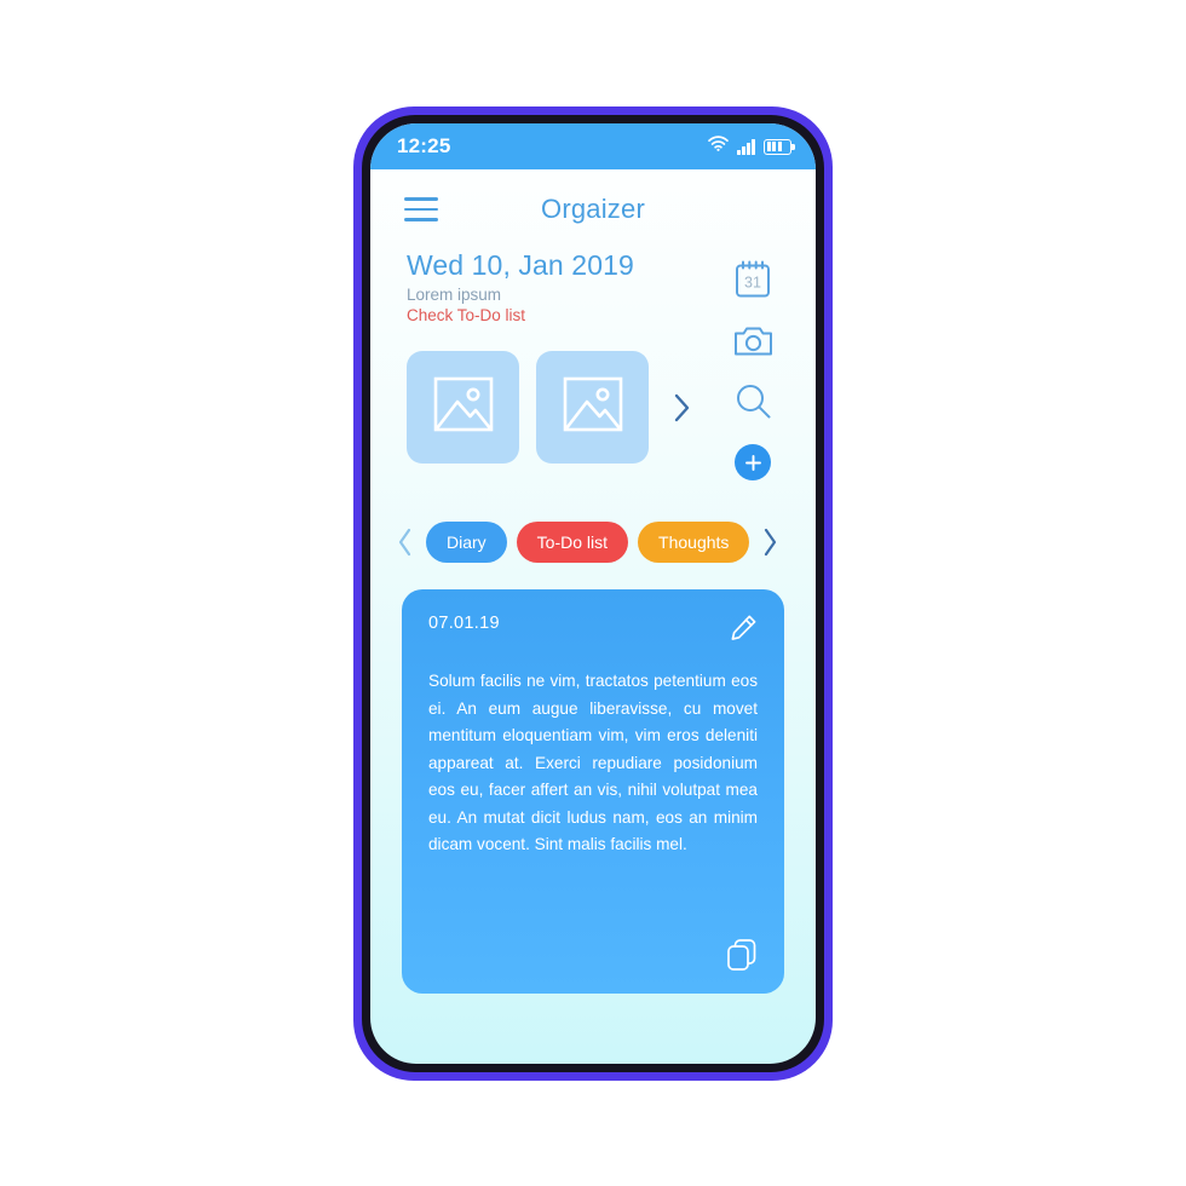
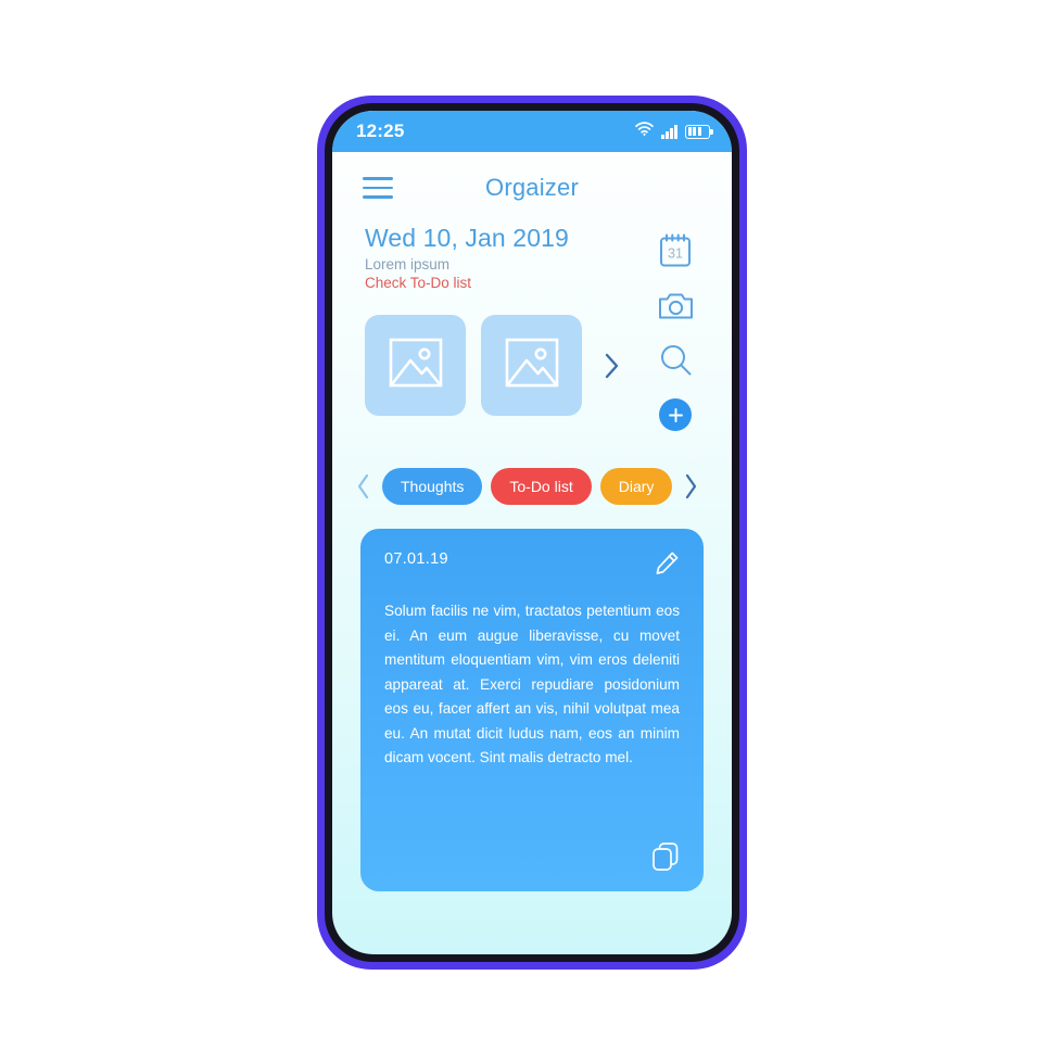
  12:25
  Orgaizer
  Wed 10, Jan 2019
  Lorem ipsum
  Check To-Do list
  31
- Diary
+ Thoughts
  To-Do list
- Thoughts
+ Diary
  07.01.19
- Solum facilis ne vim, tractatos petentium eos ei. An eum augue liberavisse, cu movet mentitum eloquentiam vim, vim eros deleniti appareat at. Exerci repudiare posidonium eos eu, facer affert an vis, nihil volutpat mea eu. An mutat dicit ludus nam, eos an minim dicam vocent. Sint malis facilis mel.
+ Solum facilis ne vim, tractatos petentium eos ei. An eum augue liberavisse, cu movet mentitum eloquentiam vim, vim eros deleniti appareat at. Exerci repudiare posidonium eos eu, facer affert an vis, nihil volutpat mea eu. An mutat dicit ludus nam, eos an minim dicam vocent. Sint malis detracto mel.
